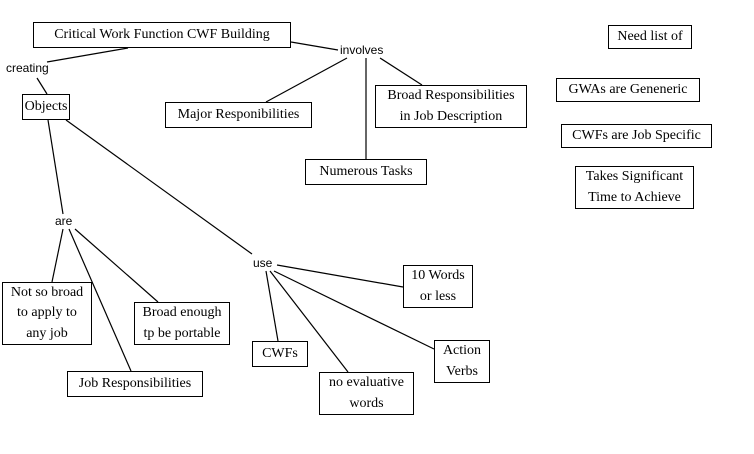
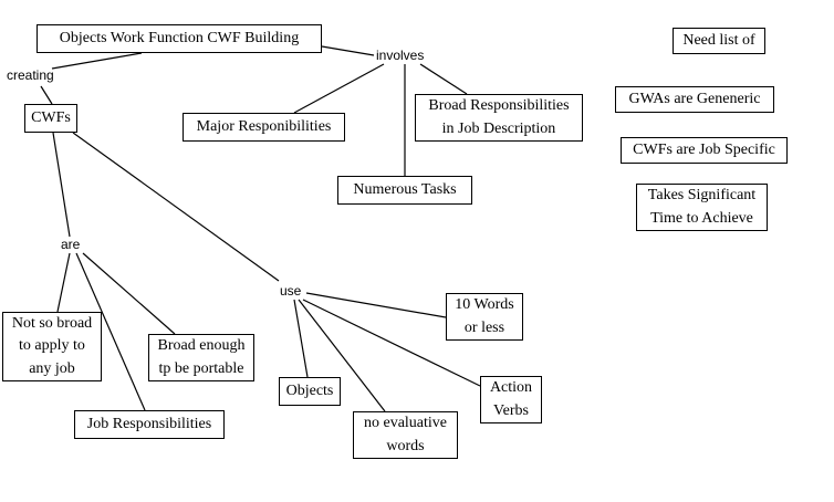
- Critical Work Function CWF Building
+ Objects Work Function CWF Building
- Objects
+ CWFs
  Major Responibilities
  Broad Responsibilities
  in Job Description
  Numerous Tasks
  Not so broad
  to apply to
  any job
  Broad enough
  tp be portable
  Job Responsibilities
  10 Words
  or less
- CWFs
+ Objects
  no evaluative
  words
  Action
  Verbs
  Need list of
  GWAs are Geneneric
  CWFs are Job Specific
  Takes Significant
  Time to Achieve
  creating
  involves
  are
  use
